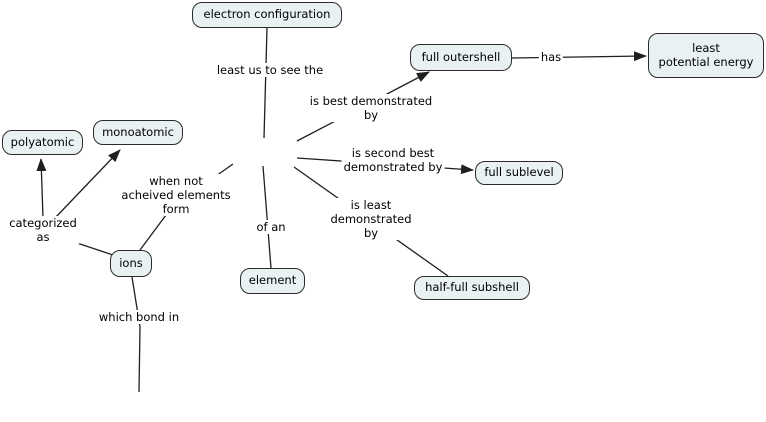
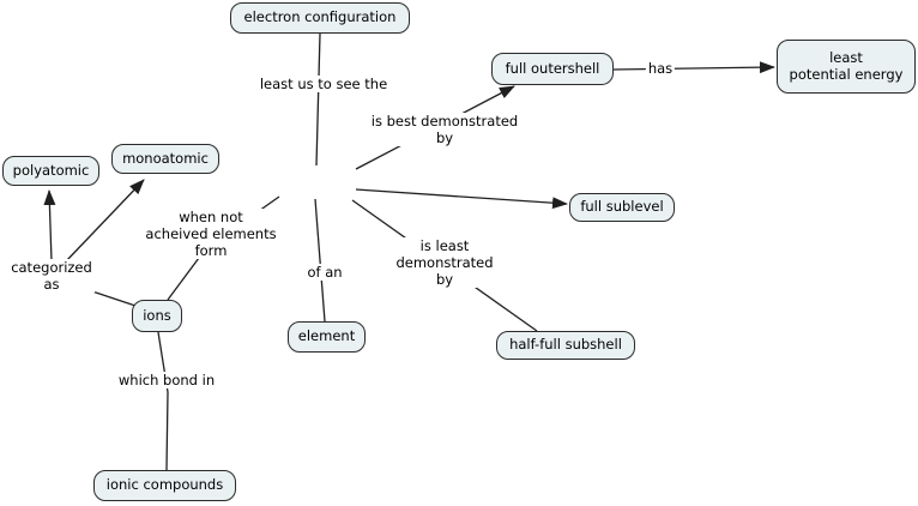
  electron configuration
  full outershell
  least
  potential energy
  polyatomic
  monoatomic
  full sublevel
  ions
  element
  half-full subshell
+ ionic compounds
  least us to see the
  has
  is best demonstrated
  by
- is second best
- demonstrated by
  is least
  demonstrated
  by
  categorized
  as
  when not
  acheived elements
  form
  of an
  which bond in
